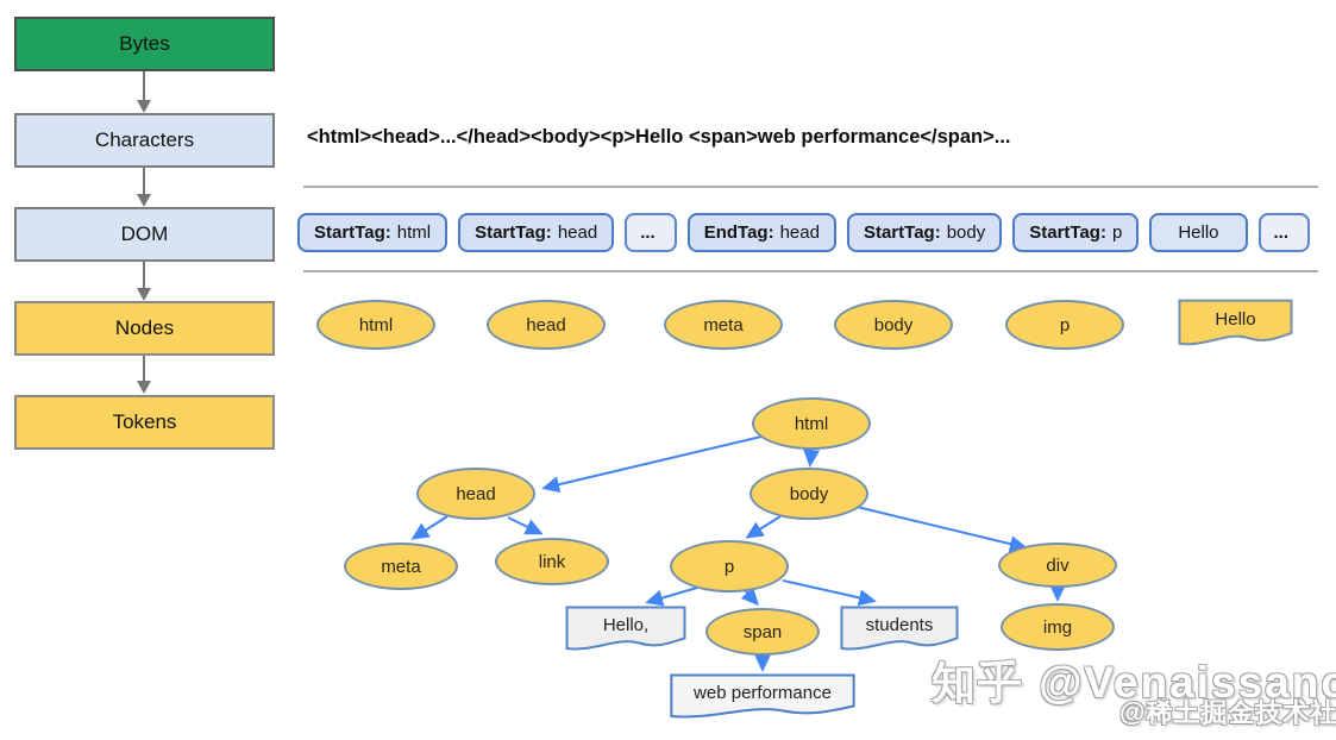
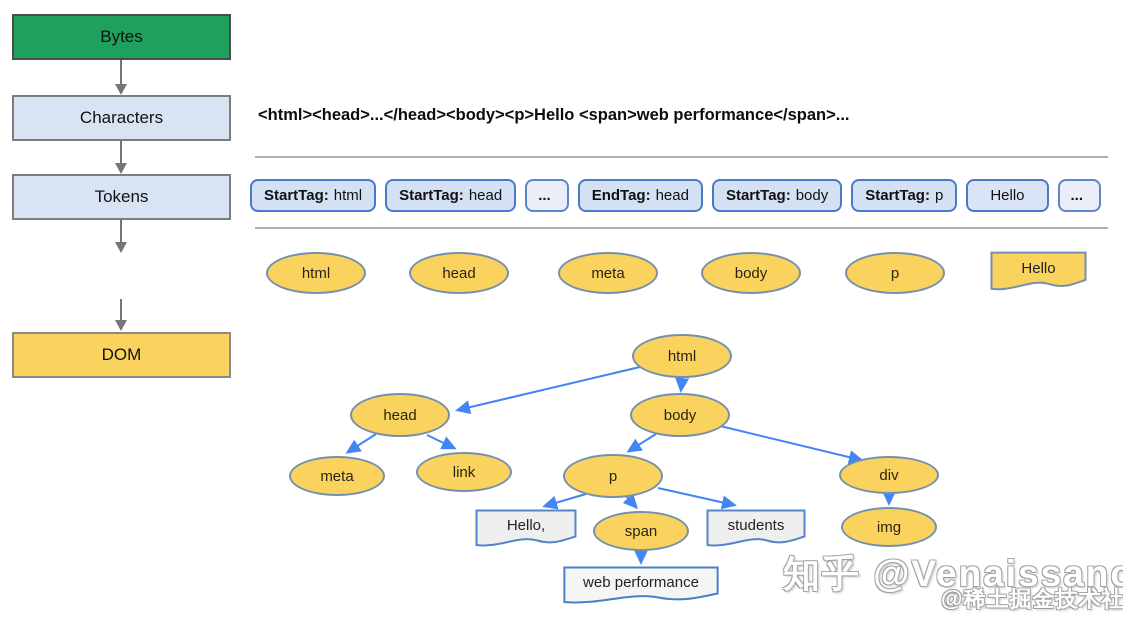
  Bytes
  Characters
- DOM
+ Tokens
- Nodes
- Tokens
+ DOM
  <html><head>...</head><body><p>Hello <span>web performance</span>...
  StartTag:
  html
  StartTag:
  head
  ...
  EndTag:
  head
  StartTag:
  body
  StartTag:
  p
  Hello
  ...
  html
  head
  meta
  body
  p
  Hello
  html
  head
  body
  meta
  link
  p
  div
  span
  img
  Hello,
  students
  web performance
  知乎 @Venaissanc
  @稀土掘金技术社
